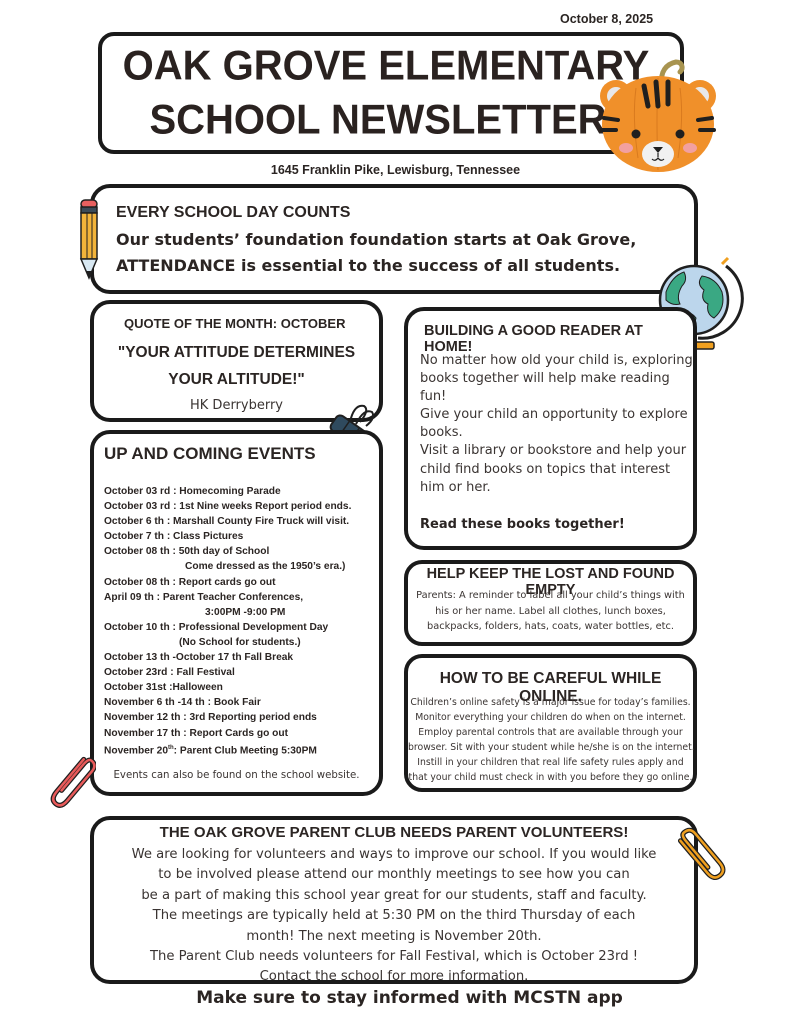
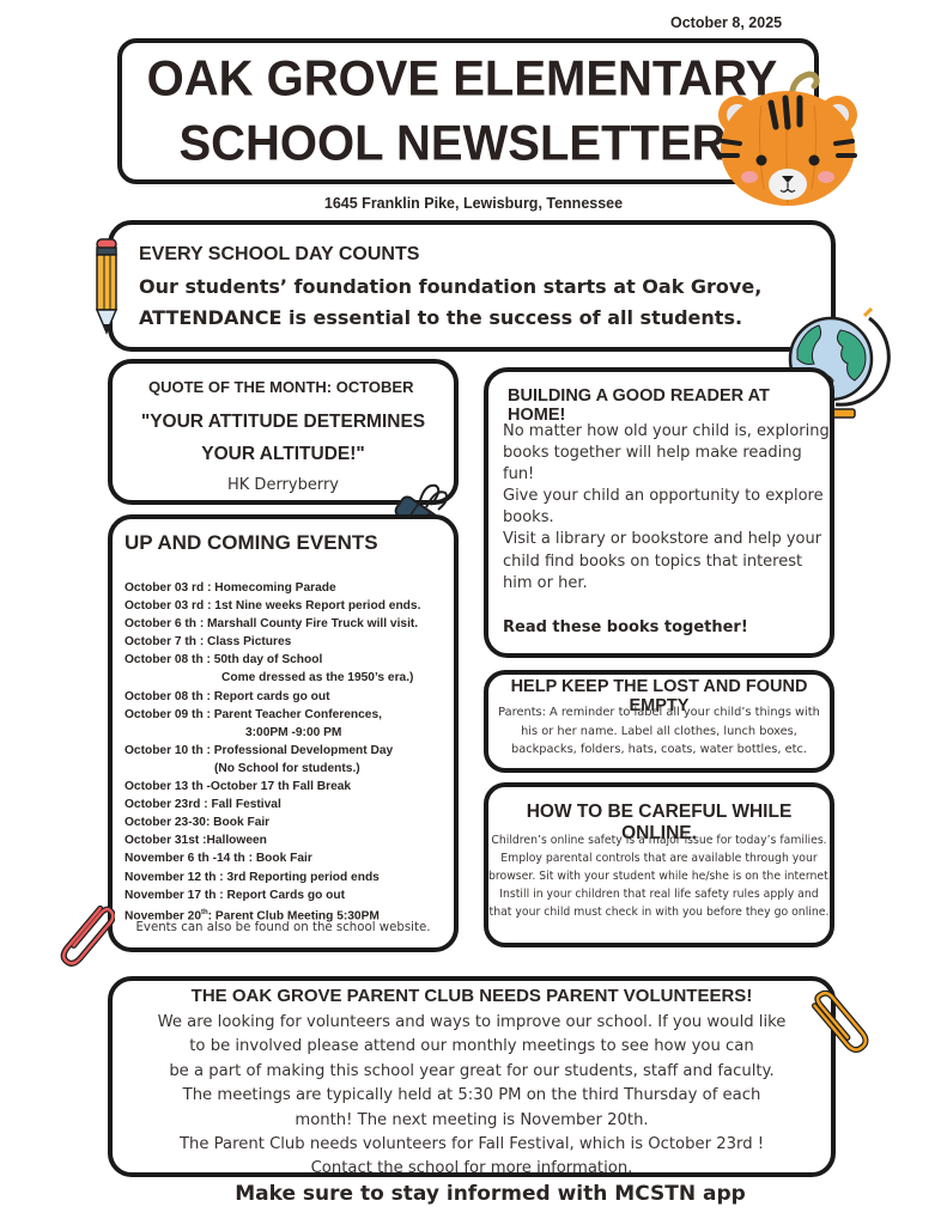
  October 8, 2025
  OAK GROVE ELEMENTARY
  SCHOOL NEWSLETTER
  1645 Franklin Pike, Lewisburg, Tennessee
  EVERY SCHOOL DAY COUNTS
  Our students’ foundation foundation starts at Oak Grove,
  ATTENDANCE is essential to the success of all students.
  QUOTE OF THE MONTH: OCTOBER
  "YOUR ATTITUDE DETERMINES
  YOUR ALTITUDE!"
  HK Derryberry
  UP AND COMING EVENTS
  October 03 rd : Homecoming Parade
  October 03 rd : 1st Nine weeks Report period ends.
  October 6 th : Marshall County Fire Truck will visit.
  October 7 th : Class Pictures
  October 08 th : 50th day of School
  Come dressed as the 1950’s era.)
  October 08 th : Report cards go out
- April 09 th : Parent Teacher Conferences,
+ October 09 th : Parent Teacher Conferences,
  3:00PM -9:00 PM
  October 10 th : Professional Development Day
  (No School for students.)
  October 13 th -October 17 th Fall Break
  October 23rd : Fall Festival
+ October 23-30: Book Fair
  October 31st :Halloween
  November 6 th -14 th : Book Fair
  November 12 th : 3rd Reporting period ends
  November 17 th : Report Cards go out
  November 20 : Parent Club Meeting 5:30PM
  Events can also be found on the school website.
  BUILDING A GOOD READER AT HOME!
  No matter how old your child is, exploring
  books together will help make reading
  fun!
  Give your child an opportunity to explore
  books.
  Visit a library or bookstore and help your
  child find books on topics that interest
  him or her.
  Read these books together!
  HELP KEEP THE LOST AND FOUND EMPTY
  Parents: A reminder to label all your child’s things with
  his or her name. Label all clothes, lunch boxes,
  backpacks, folders, hats, coats, water bottles, etc.
  HOW TO BE CAREFUL WHILE ONLINE.
  Children’s online safety is a major issue for today’s families.
- Monitor everything your children do when on the internet.
  Employ parental controls that are available through your
  browser. Sit with your student while he/she is on the internet.
  Instill in your children that real life safety rules apply and
  that your child must check in with you before they go online.
  THE OAK GROVE PARENT CLUB NEEDS PARENT VOLUNTEERS!
  We are looking for volunteers and ways to improve our school. If you would like
  to be involved please attend our monthly meetings to see how you can
  be a part of making this school year great for our students, staff and faculty.
  The meetings are typically held at 5:30 PM on the third Thursday of each
  month! The next meeting is November 20th.
  The Parent Club needs volunteers for Fall Festival, which is October 23rd !
  Contact the school for more information.
  Make sure to stay informed with MCSTN app
